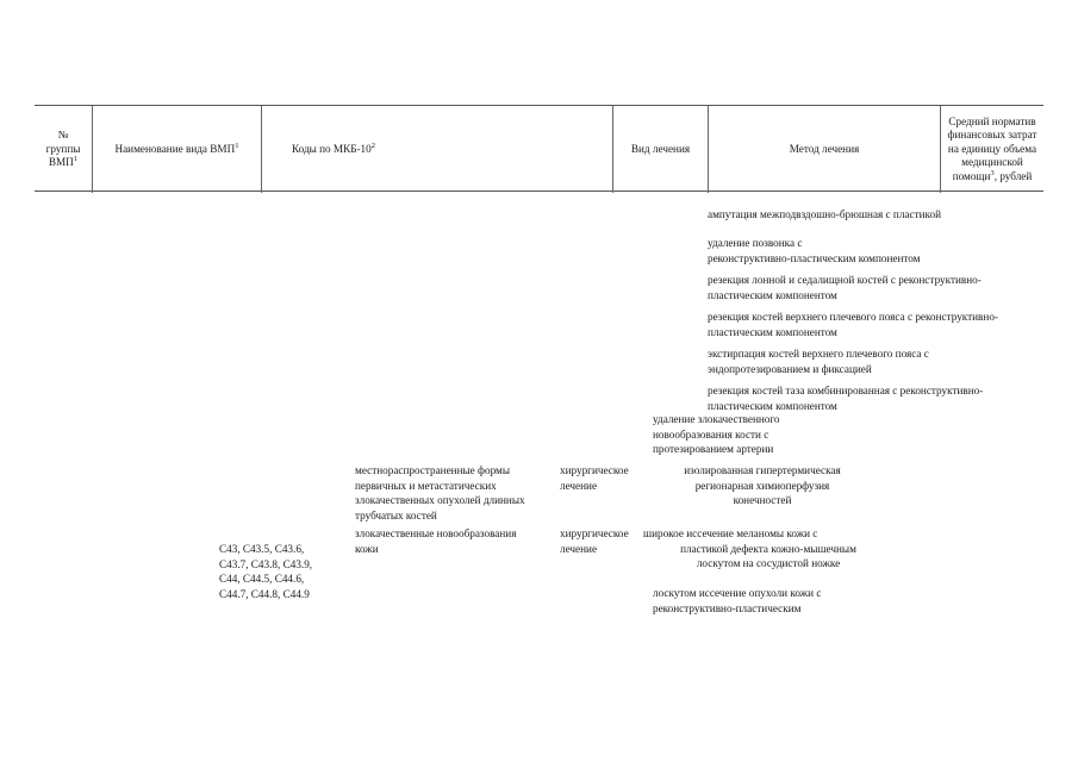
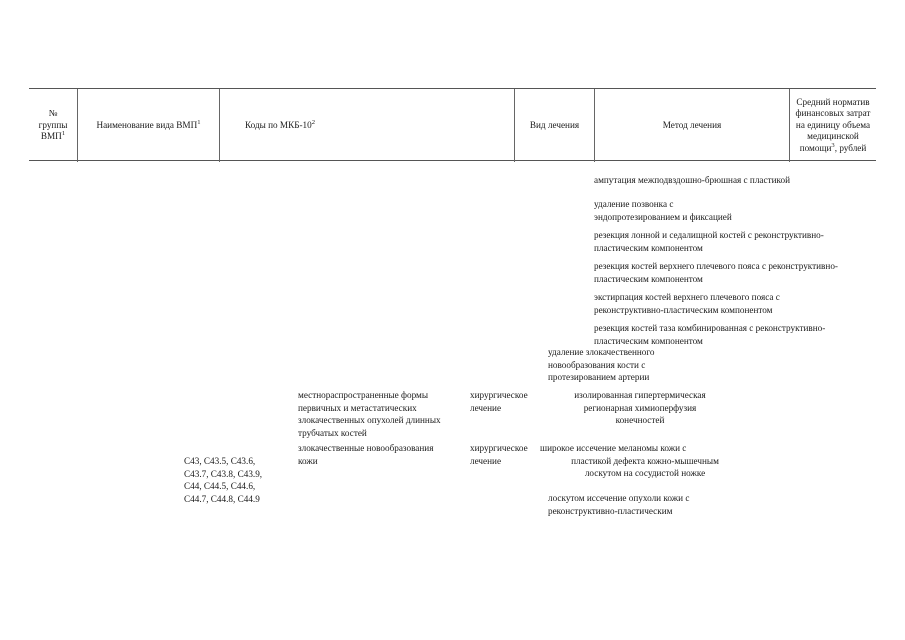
  №
  группы
  ВМП
  Наименование вида ВМП
  Коды по МКБ-10
  Вид лечения
  Метод лечения
  Средний норматив
  финансовых затрат
  на единицу объема
  медицинской
  помощи , рублей
  ампутация межподвздошно-брюшная с пластикой
  удаление позвонка с
- реконструктивно-пластическим компонентом
+ эндопротезированием и фиксацией
  резекция лонной и седалищной костей с реконструктивно-
  пластическим компонентом
  резекция костей верхнего плечевого пояса с реконструктивно-
  пластическим компонентом
  экстирпация костей верхнего плечевого пояса с
- эндопротезированием и фиксацией
+ реконструктивно-пластическим компонентом
  резекция костей таза комбинированная с реконструктивно-
  пластическим компонентом
  удаление злокачественного
  новообразования кости с
  протезированием артерии
  изолированная гипертермическая
  регионарная химиоперфузия
  конечностей
  широкое иссечение меланомы кожи с
  пластикой дефекта кожно-мышечным
  лоскутом на сосудистой ножке
  лоскутом иссечение опухоли кожи с
  реконструктивно-пластическим
  хирургическое
  лечение
  хирургическое
  лечение
  местнораспространенные формы
  первичных и метастатических
  злокачественных опухолей длинных
  трубчатых костей
  злокачественные новообразования
  кожи
  С43, С43.5, С43.6,
  С43.7, С43.8, С43.9,
  С44, С44.5, С44.6,
  С44.7, С44.8, С44.9
